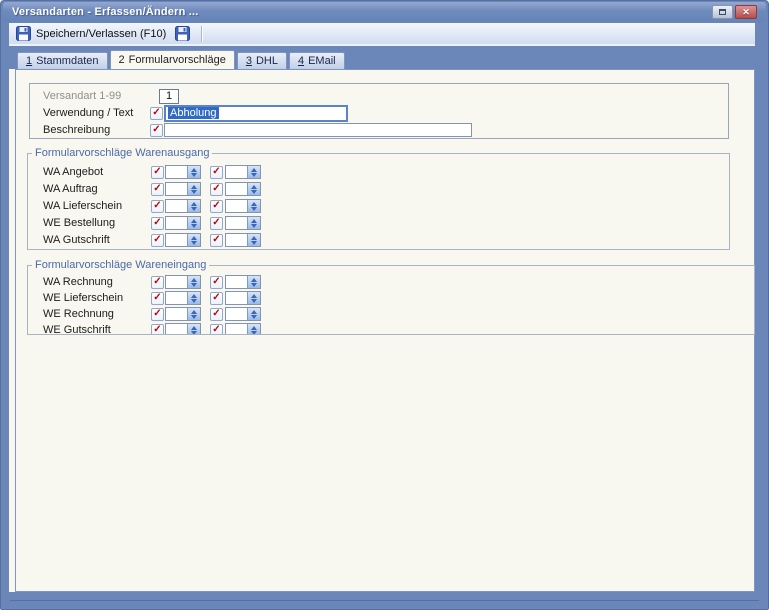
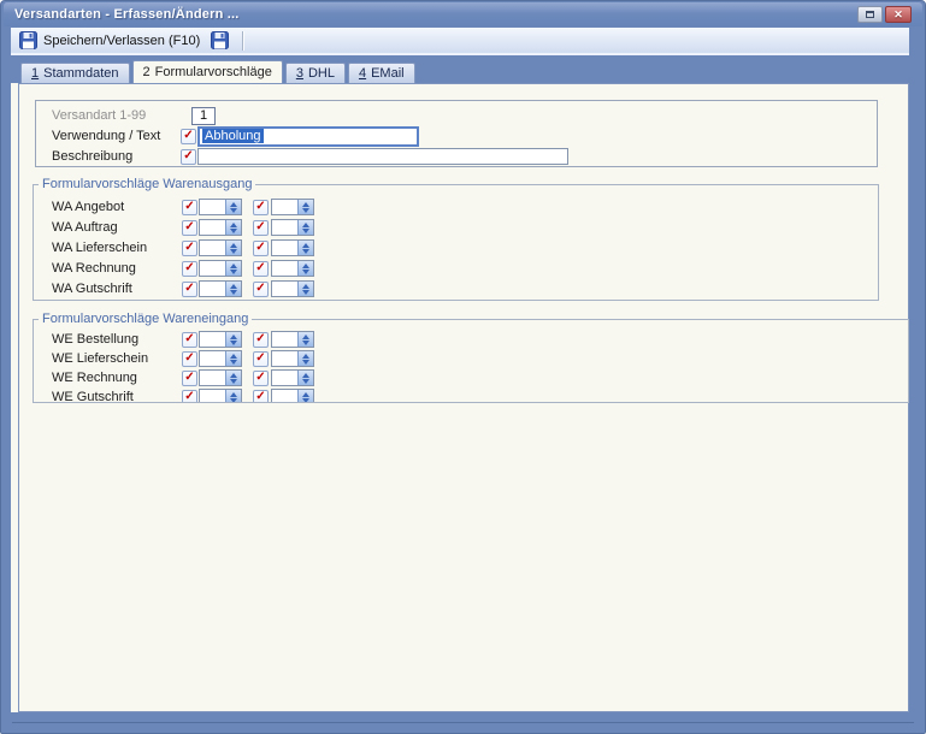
  Versandarten - Erfassen/Ändern ...
  Speichern/Verlassen (F10)
  1
  Stammdaten
  2
  Formularvorschläge
  3
  DHL
  4
  EMail
  Versandart 1-99
  1
  Verwendung / Text
  Abholung
  Beschreibung
  Formularvorschläge Warenausgang
  WA Angebot
  WA Auftrag
  WA Lieferschein
- WE Bestellung
+ WA Rechnung
  WA Gutschrift
  Formularvorschläge Wareneingang
- WA Rechnung
+ WE Bestellung
  WE Lieferschein
  WE Rechnung
  WE Gutschrift
